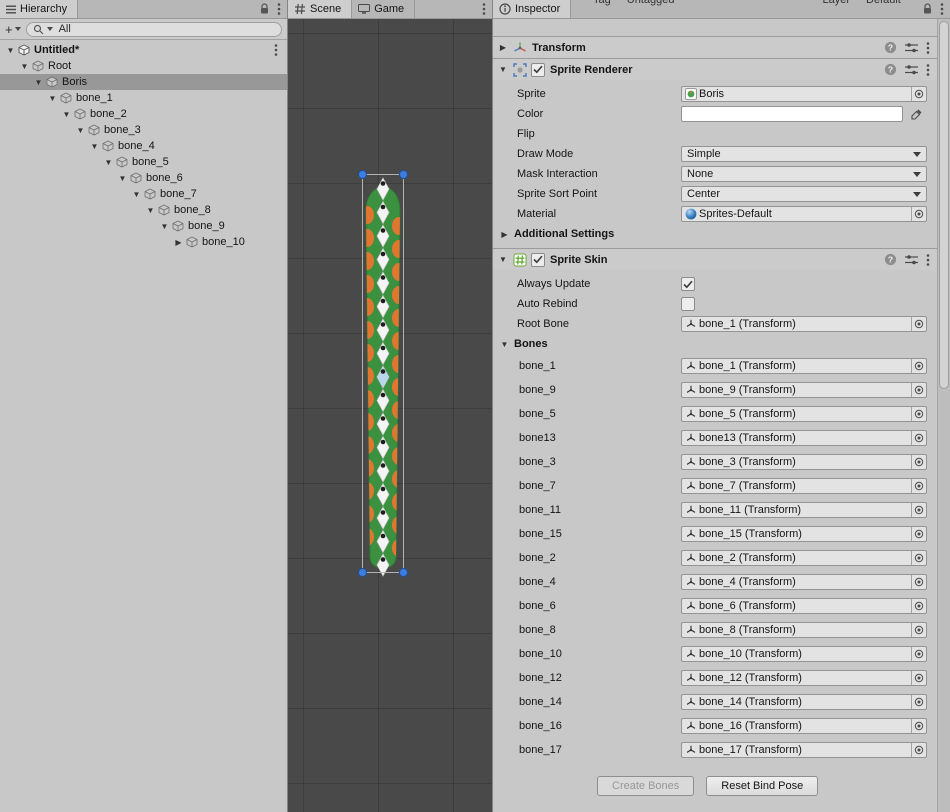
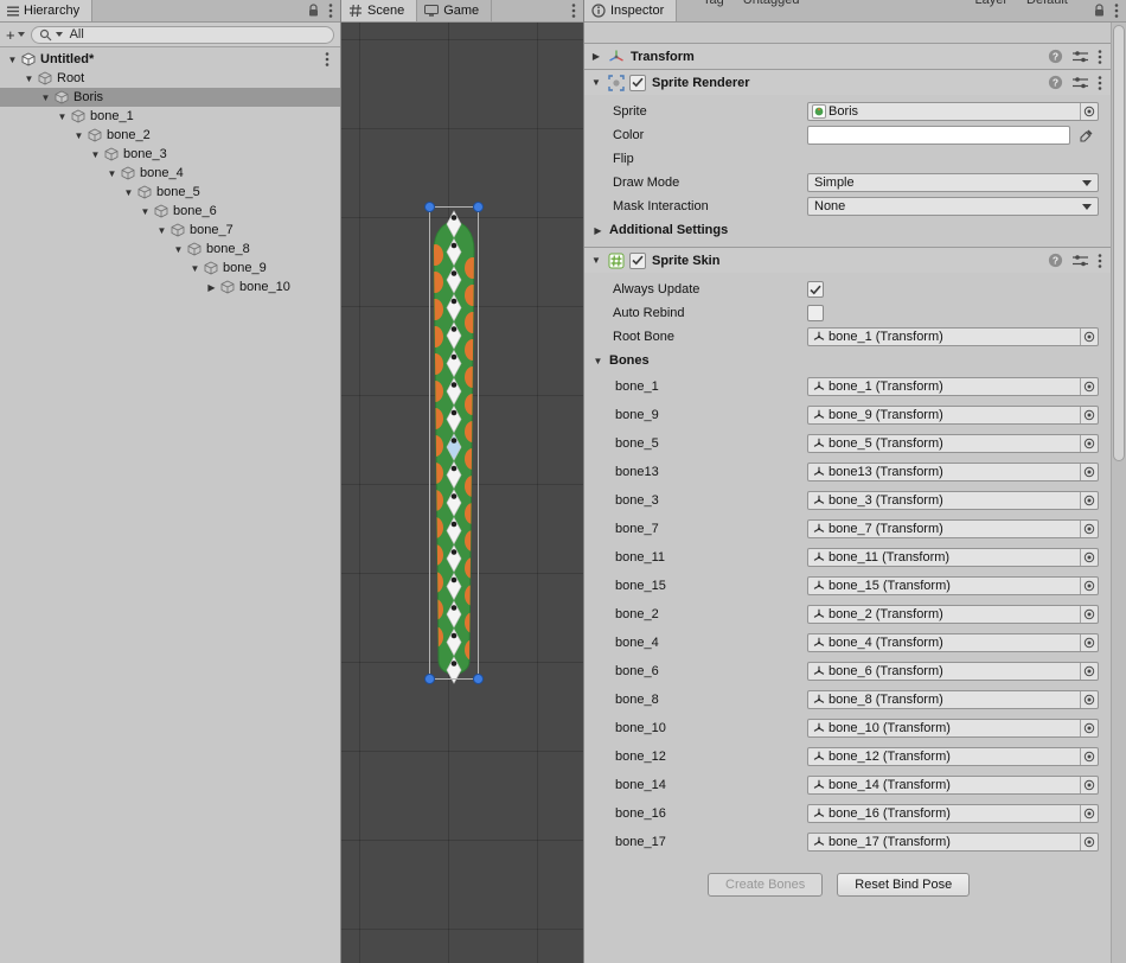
  Hierarchy
  +
  All
  ▼
  Untitled*
  ▼
  Root
  ▼
  Boris
  ▼
  bone_1
  ▼
  bone_2
  ▼
  bone_3
  ▼
  bone_4
  ▼
  bone_5
  ▼
  bone_6
  ▼
  bone_7
  ▼
  bone_8
  ▼
  bone_9
  ▶
  bone_10
  Scene
  Game
  Inspector
  Tag
  Untagged
  Layer
  Default
  ▶
  Transform
  ?
  ▼
  Sprite Renderer
  ?
  Sprite
  Boris
  Color
  Flip
  Draw Mode
  Simple
  Mask Interaction
  None
- Sprite Sort Point
- Center
- Material
- Sprites-Default
  ▶
  Additional Settings
  ▼
  Sprite Skin
  ?
  Always Update
  Auto Rebind
  Root Bone
  bone_1 (Transform)
  ▼
  Bones
  bone_1
  bone_1 (Transform)
  bone_9
  bone_9 (Transform)
  bone_5
  bone_5 (Transform)
  bone13
  bone13 (Transform)
  bone_3
  bone_3 (Transform)
  bone_7
  bone_7 (Transform)
  bone_11
  bone_11 (Transform)
  bone_15
  bone_15 (Transform)
  bone_2
  bone_2 (Transform)
  bone_4
  bone_4 (Transform)
  bone_6
  bone_6 (Transform)
  bone_8
  bone_8 (Transform)
  bone_10
  bone_10 (Transform)
  bone_12
  bone_12 (Transform)
  bone_14
  bone_14 (Transform)
  bone_16
  bone_16 (Transform)
  bone_17
  bone_17 (Transform)
  Create Bones
  Reset Bind Pose
